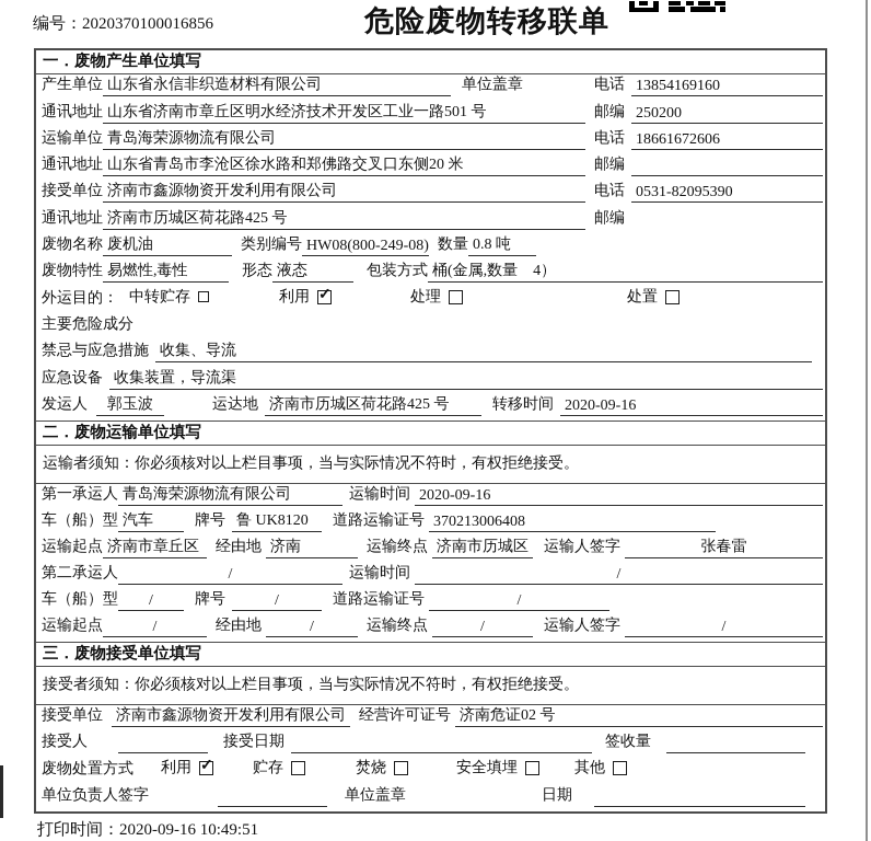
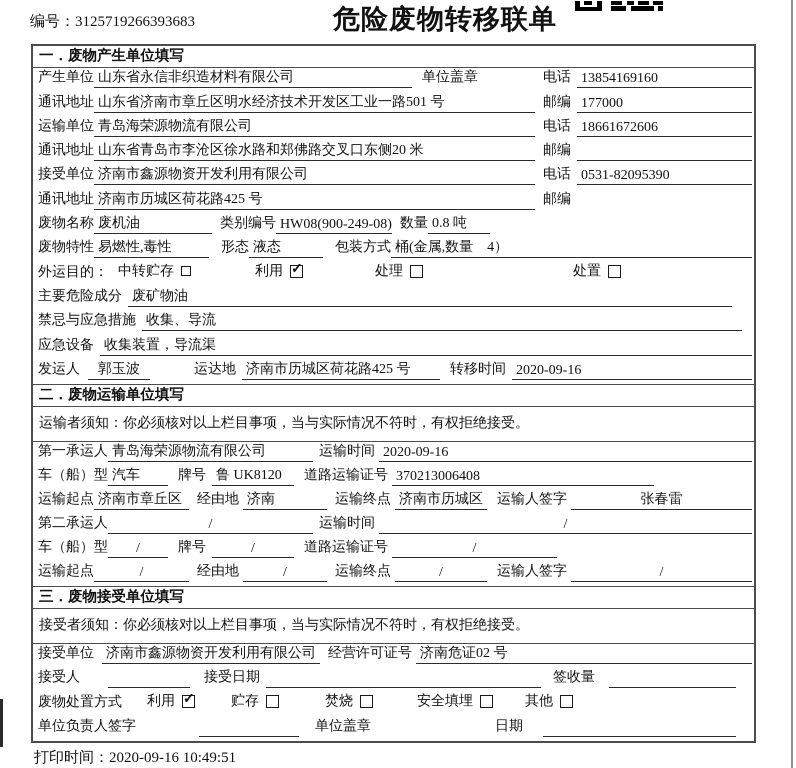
- 编号：2020370100016856
+ 编号：3125719266393683
  危险废物转移联单
  一．废物产生单位填写
  产生单位
  山东省永信非织造材料有限公司
  单位盖章
  电话
  13854169160
  通讯地址
  山东省济南市章丘区明水经济技术开发区工业一路501 号
  邮编
- 250200
+ 177000
  运输单位
  青岛海荣源物流有限公司
  电话
  18661672606
  通讯地址
  山东省青岛市李沧区徐水路和郑佛路交叉口东侧20 米
  邮编
  接受单位
  济南市鑫源物资开发利用有限公司
  电话
  0531-82095390
  通讯地址
  济南市历城区荷花路425 号
  邮编
  废物名称
  废机油
  类别编号
- HW08(800-249-08)
+ HW08(900-249-08)
  数量
  0.8 吨
  废物特性
  易燃性,毒性
  形态
  液态
  包装方式
  桶(金属,数量 4）
  外运目的：
  中转贮存
  利用
  处理
  处置
  主要危险成分
+ 废矿物油
  禁忌与应急措施
  收集、导流
  应急设备
  收集装置，导流渠
  发运人
  郭玉波
  运达地
  济南市历城区荷花路425 号
  转移时间
  2020-09-16
  二．废物运输单位填写
  运输者须知：你必须核对以上栏目事项，当与实际情况不符时，有权拒绝接受。
  第一承运人
  青岛海荣源物流有限公司
  运输时间
  2020-09-16
  车（船）型
  汽车
  牌号
  鲁 UK8120
  道路运输证号
  370213006408
  运输起点
  济南市章丘区
  经由地
  济南
  运输终点
  济南市历城区
  运输人签字
  张春雷
  第二承运人
  /
  运输时间
  /
  车（船）型
  /
  牌号
  /
  道路运输证号
  /
  运输起点
  /
  经由地
  /
  运输终点
  /
  运输人签字
  /
  三．废物接受单位填写
  接受者须知：你必须核对以上栏目事项，当与实际情况不符时，有权拒绝接受。
  接受单位
  济南市鑫源物资开发利用有限公司
  经营许可证号
  济南危证02 号
  接受人
  接受日期
  签收量
  废物处置方式
  利用
  贮存
  焚烧
  安全填埋
  其他
  单位负责人签字
  单位盖章
  日期
  打印时间：2020-09-16 10:49:51
